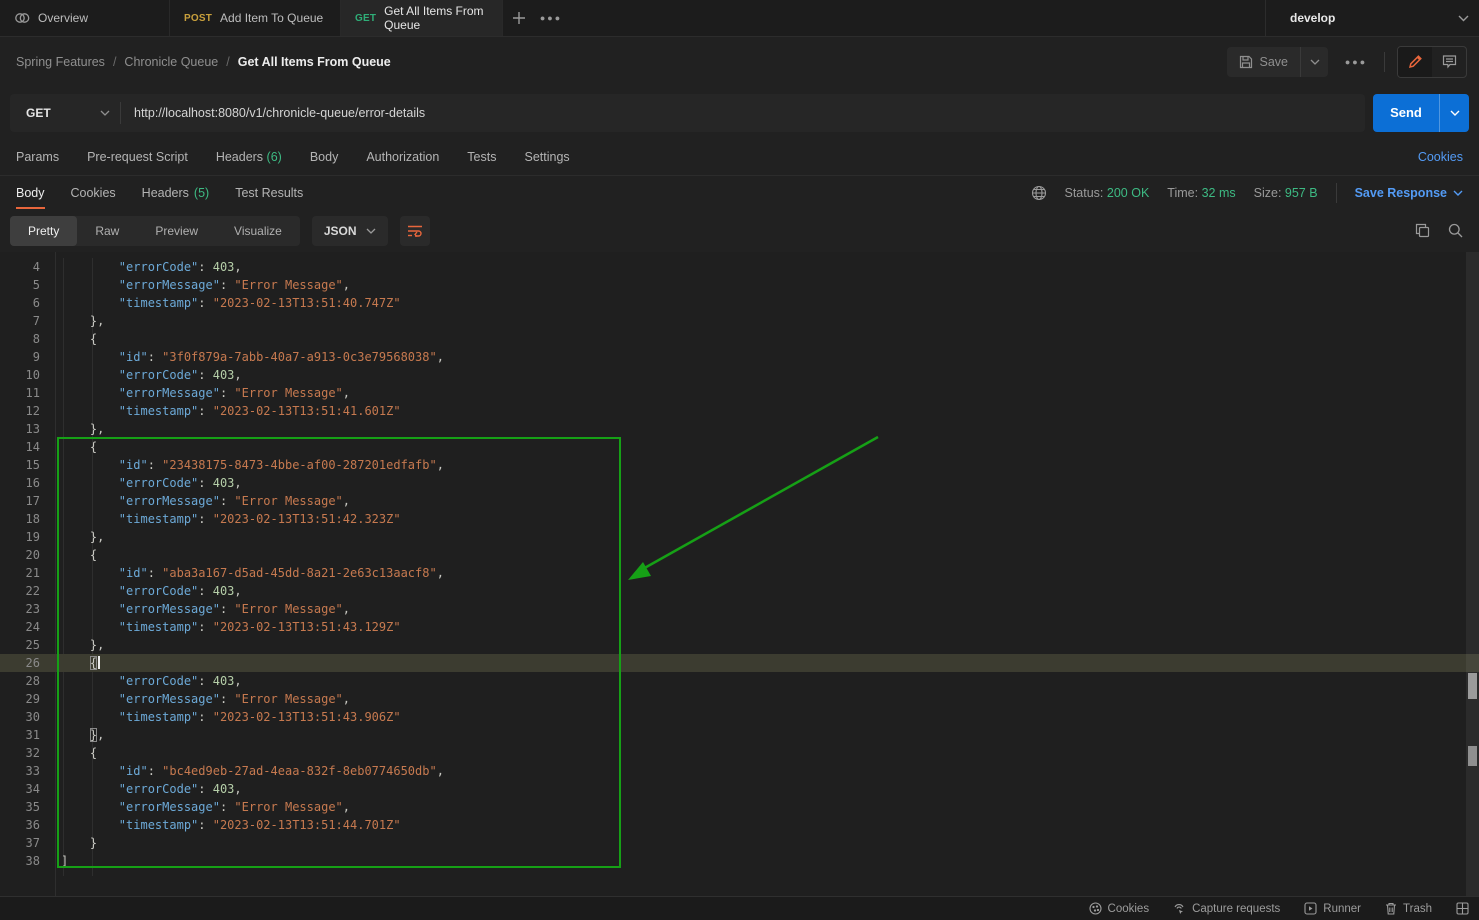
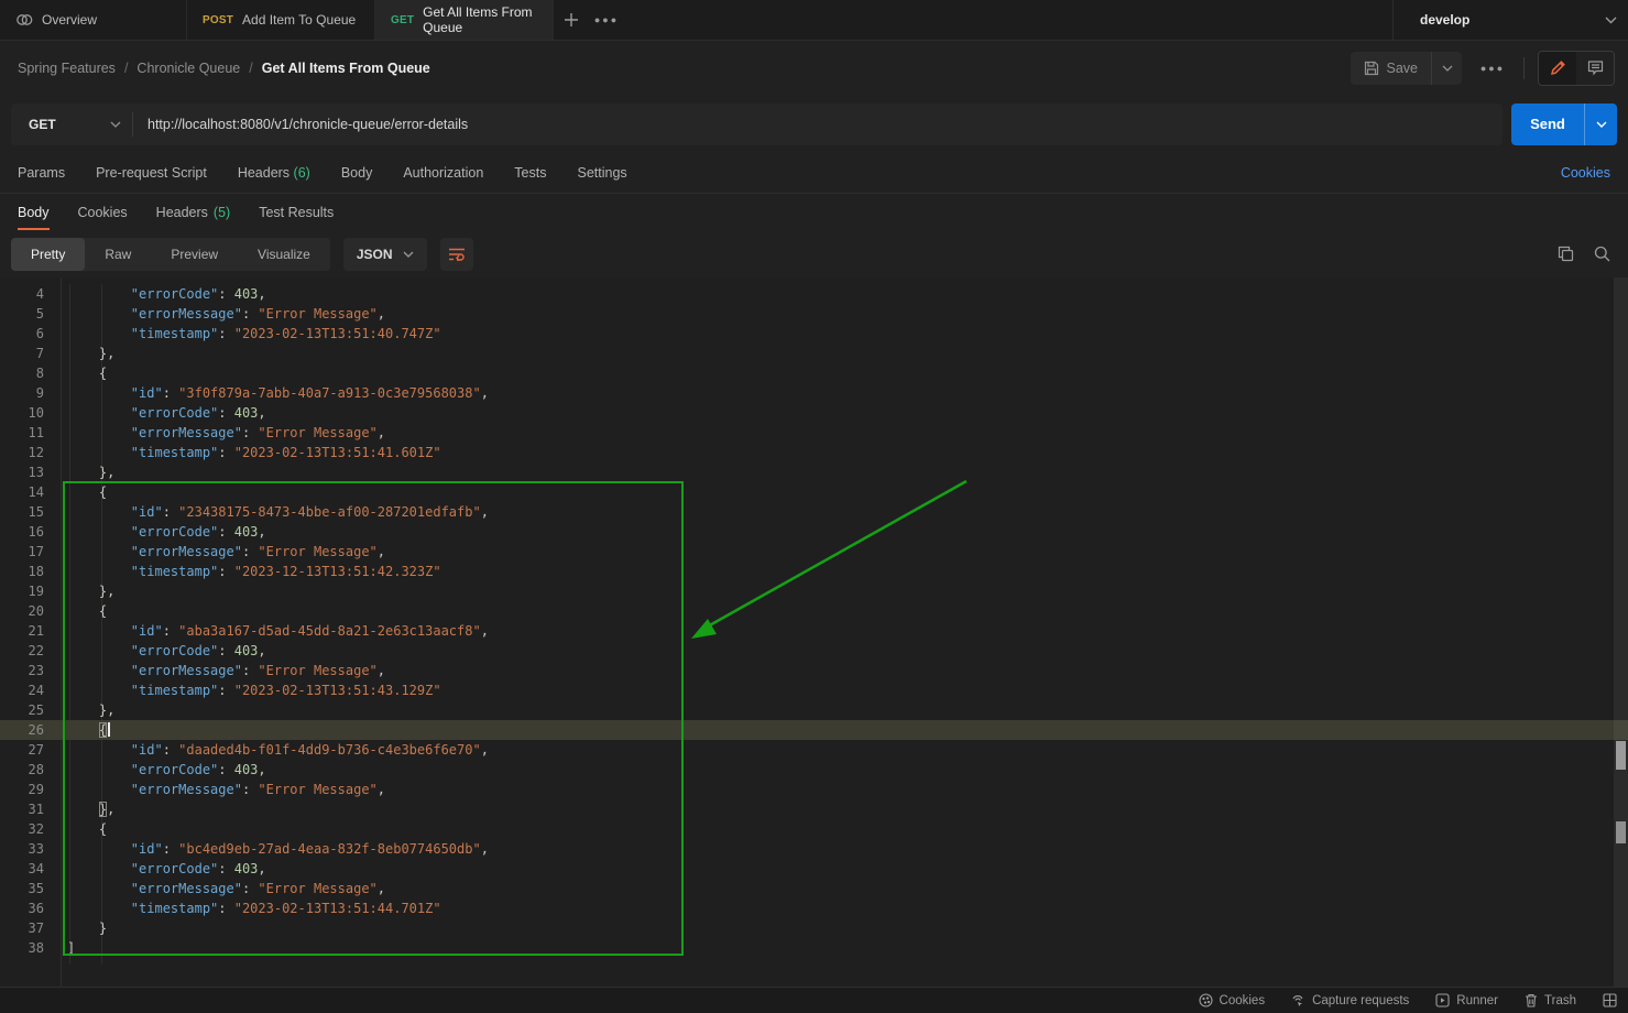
  Overview
  POST
  Add Item To Queue
  GET
  Get All Items From Queue
  ●●●
  develop
  Spring Features
  /
  Chronicle Queue
  /
  Get All Items From Queue
  Save
  ●●●
  GET
  http://localhost:8080/v1/chronicle-queue/error-details
  Send
  Params
  Pre-request Script
  Headers (6)
  Body
  Authorization
  Tests
  Settings
  Cookies
  Body
  Cookies
  Headers
  (5)
  Test Results
- Status: 200 OK
- Time: 32 ms
- Size: 957 B
- Save Response
  Pretty
  Raw
  Preview
  Visualize
  JSON
  4
  "errorCode": 403,
  5
  "errorMessage": "Error Message",
  6
  "timestamp": "2023-02-13T13:51:40.747Z"
  7
  },
  8
  {
  9
  "id": "3f0f879a-7abb-40a7-a913-0c3e79568038",
  10
  "errorCode": 403,
  11
  "errorMessage": "Error Message",
  12
  "timestamp": "2023-02-13T13:51:41.601Z"
  13
  },
  14
  {
  15
  "id": "23438175-8473-4bbe-af00-287201edfafb",
  16
  "errorCode": 403,
  17
  "errorMessage": "Error Message",
  18
- "timestamp": "2023-02-13T13:51:42.323Z"
+ "timestamp": "2023-12-13T13:51:42.323Z"
  19
  },
  20
  {
  21
  "id": "aba3a167-d5ad-45dd-8a21-2e63c13aacf8",
  22
  "errorCode": 403,
  23
  "errorMessage": "Error Message",
  24
  "timestamp": "2023-02-13T13:51:43.129Z"
  25
  },
  26
  {
+ 27
+ "id": "daaded4b-f01f-4dd9-b736-c4e3be6f6e70",
  28
  "errorCode": 403,
  29
  "errorMessage": "Error Message",
- 30
- "timestamp": "2023-02-13T13:51:43.906Z"
  31
  },
  32
  {
  33
  "id": "bc4ed9eb-27ad-4eaa-832f-8eb0774650db",
  34
  "errorCode": 403,
  35
  "errorMessage": "Error Message",
  36
  "timestamp": "2023-02-13T13:51:44.701Z"
  37
  }
  38
  ]
  Cookies
  Capture requests
  Runner
  Trash
